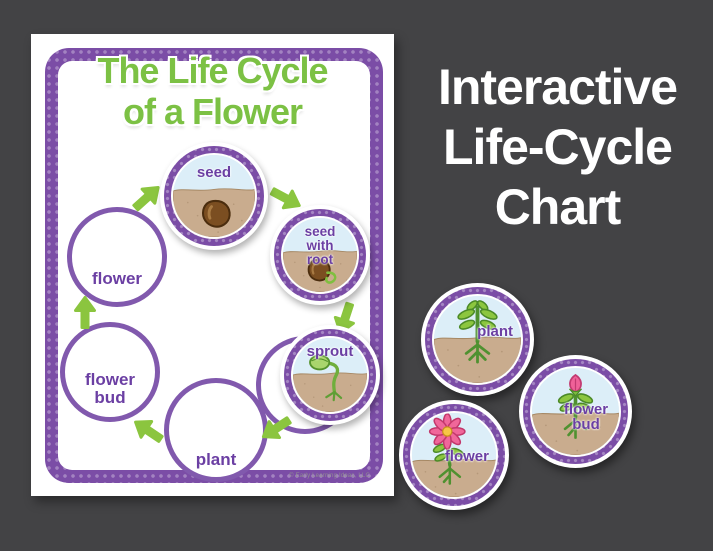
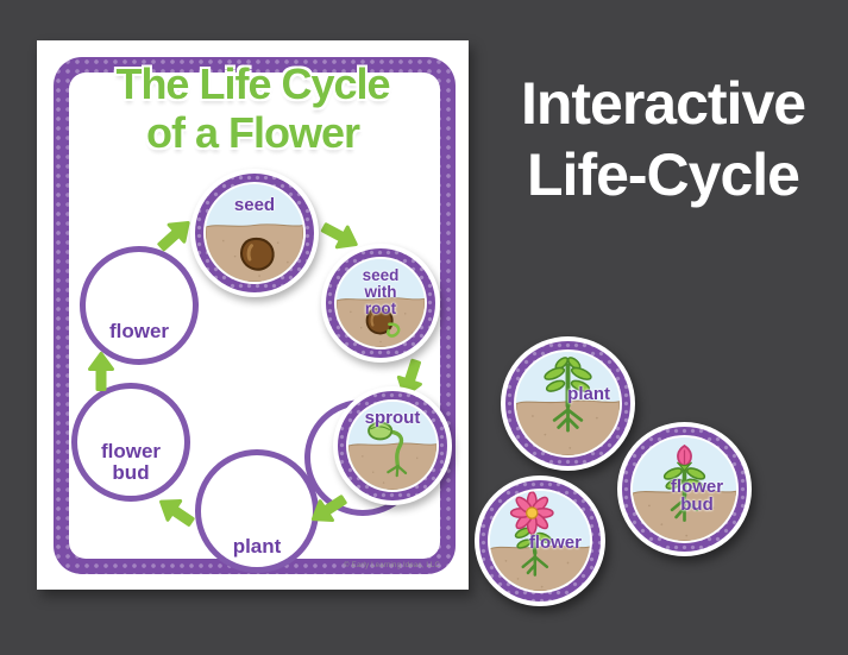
  The Life Cycle
  of a Flower
  flower
  flower bud
  plant
  seed
  seed with root
  sprout
  Interactive
  Life-Cycle
- Chart
  plant
  flower bud
  flower
